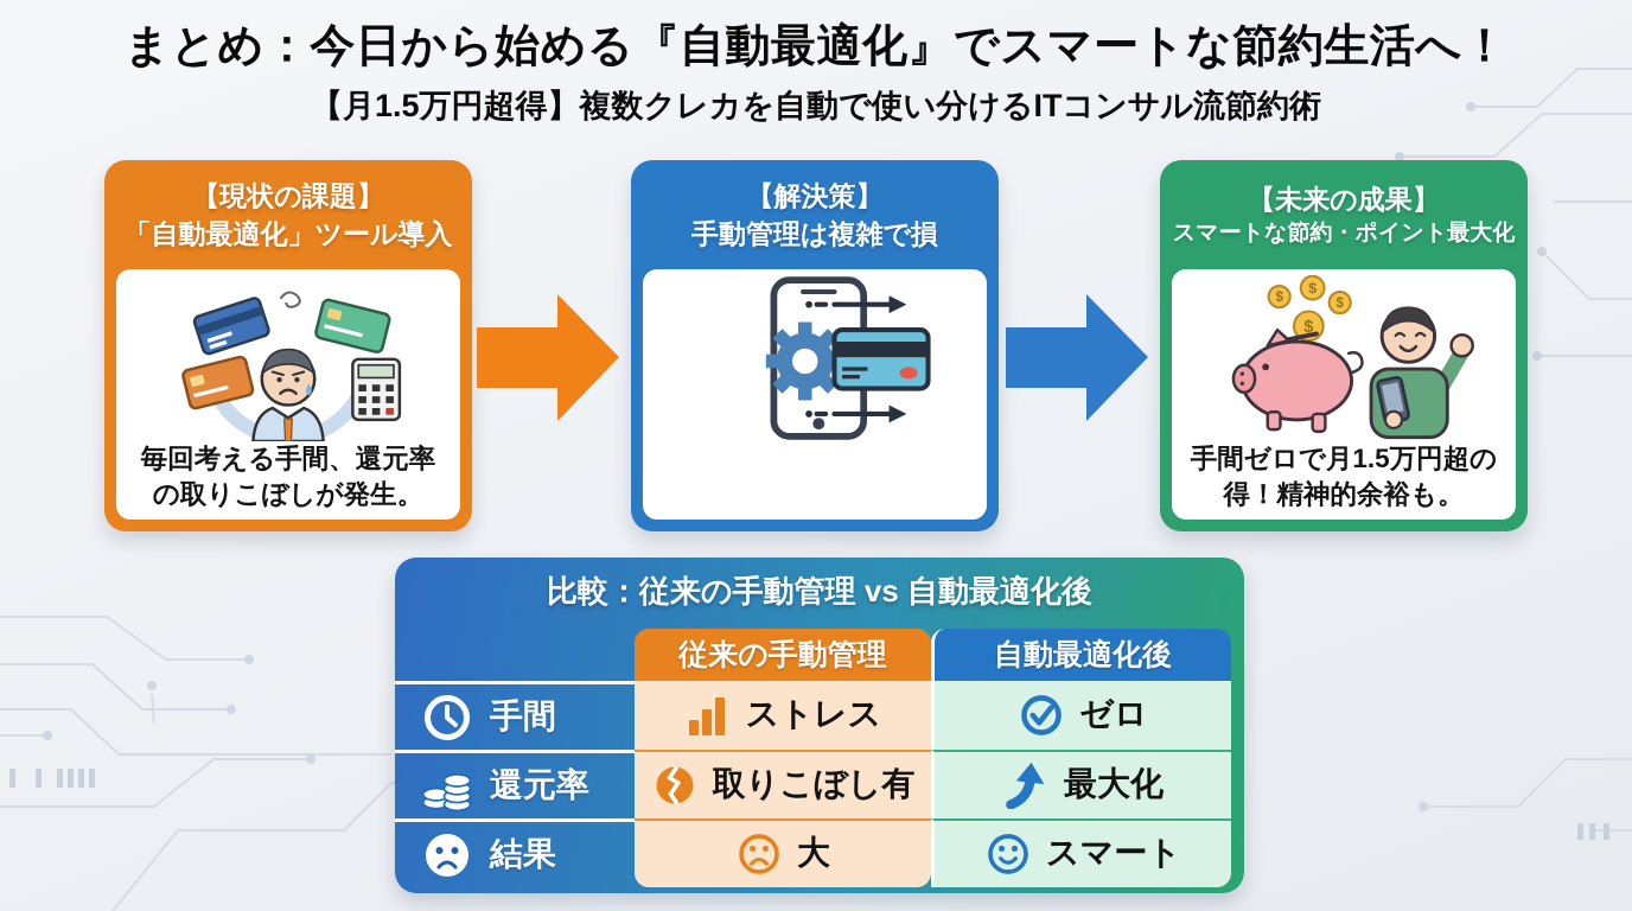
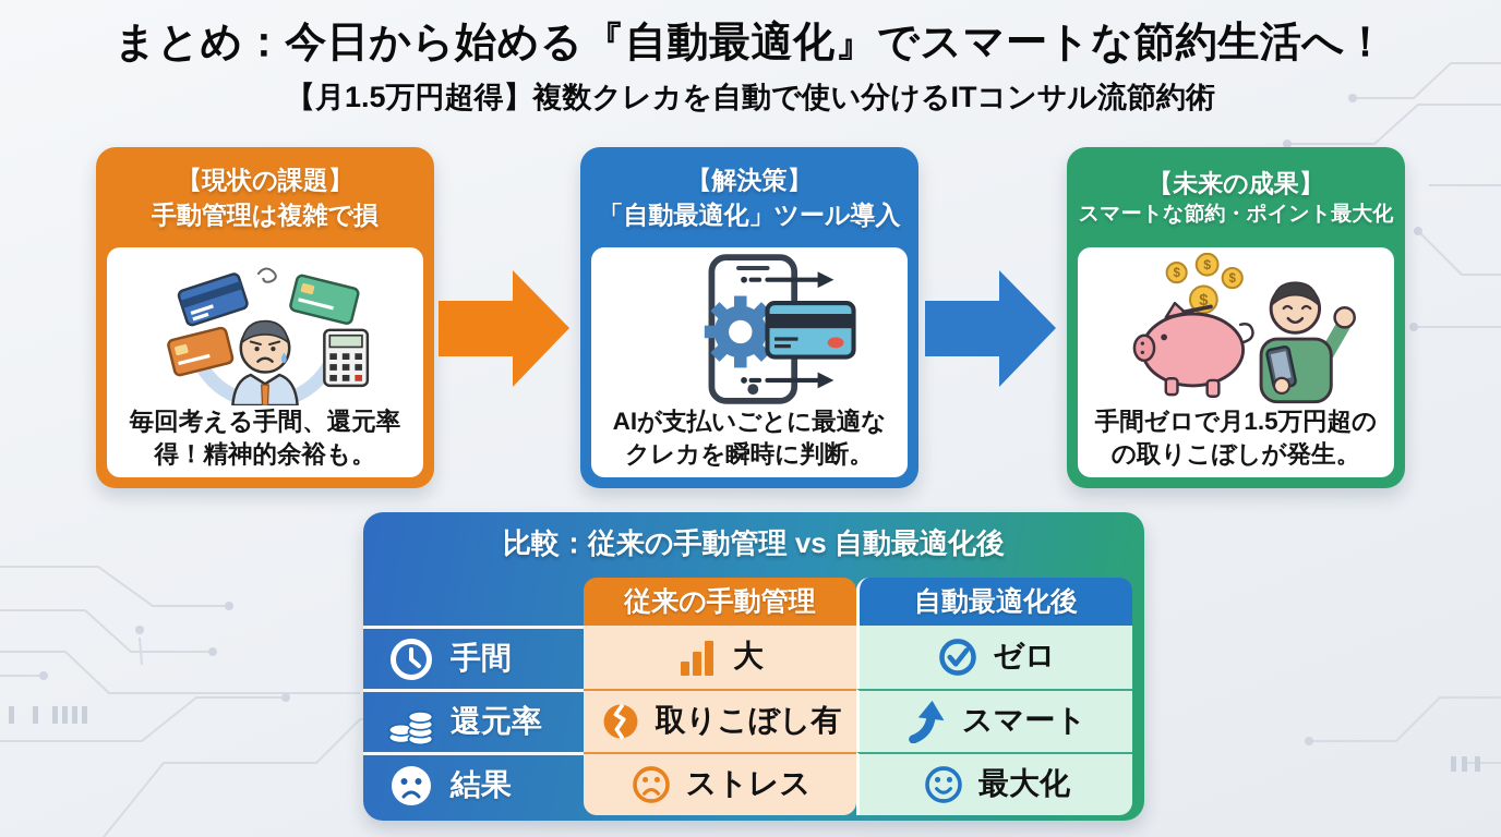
  まとめ：今日から始める『自動最適化』でスマートな節約生活へ！
  【月1.5万円超得】複数クレカを自動で使い分けるITコンサル流節約術
  【現状の課題】
- 「自動最適化」ツール導入
+ 手動管理は複雑で損
  毎回考える手間、還元率
- の取りこぼしが発生。
+ 得！精神的余裕も。
  【解決策】
- 手動管理は複雑で損
+ 「自動最適化」ツール導入
+ AIが支払いごとに最適な
+ クレカを瞬時に判断。
  【未来の成果】
  スマートな節約・ポイント最大化
  $
  $
  $
  $
  手間ゼロで月1.5万円超の
- 得！精神的余裕も。
+ の取りこぼしが発生。
  比較：従来の手動管理 vs 自動最適化後
  従来の手動管理
  自動最適化後
  手間
- ストレス
+ 大
  ゼロ
  還元率
  取りこぼし有
- 最大化
+ スマート
  結果
- 大
+ ストレス
- スマート
+ 最大化
